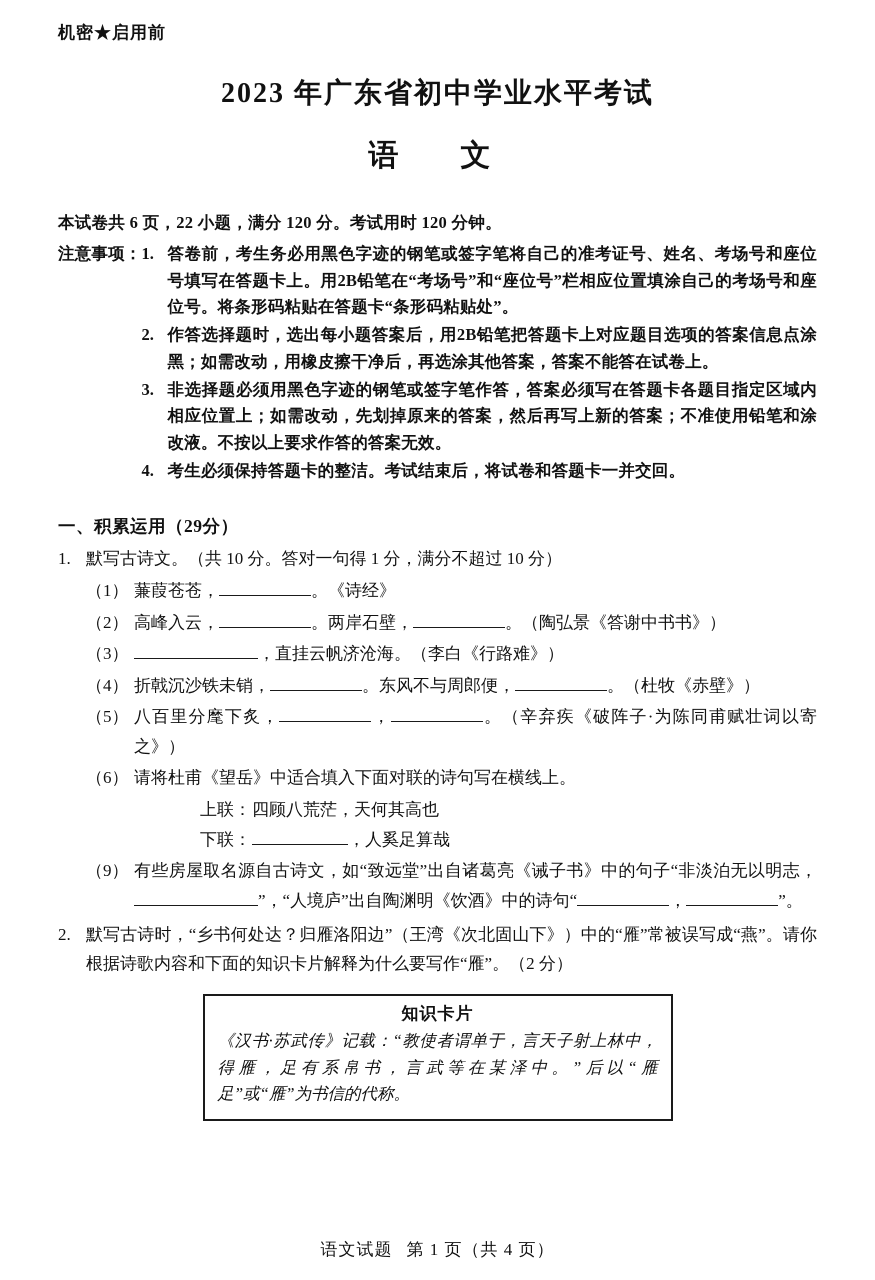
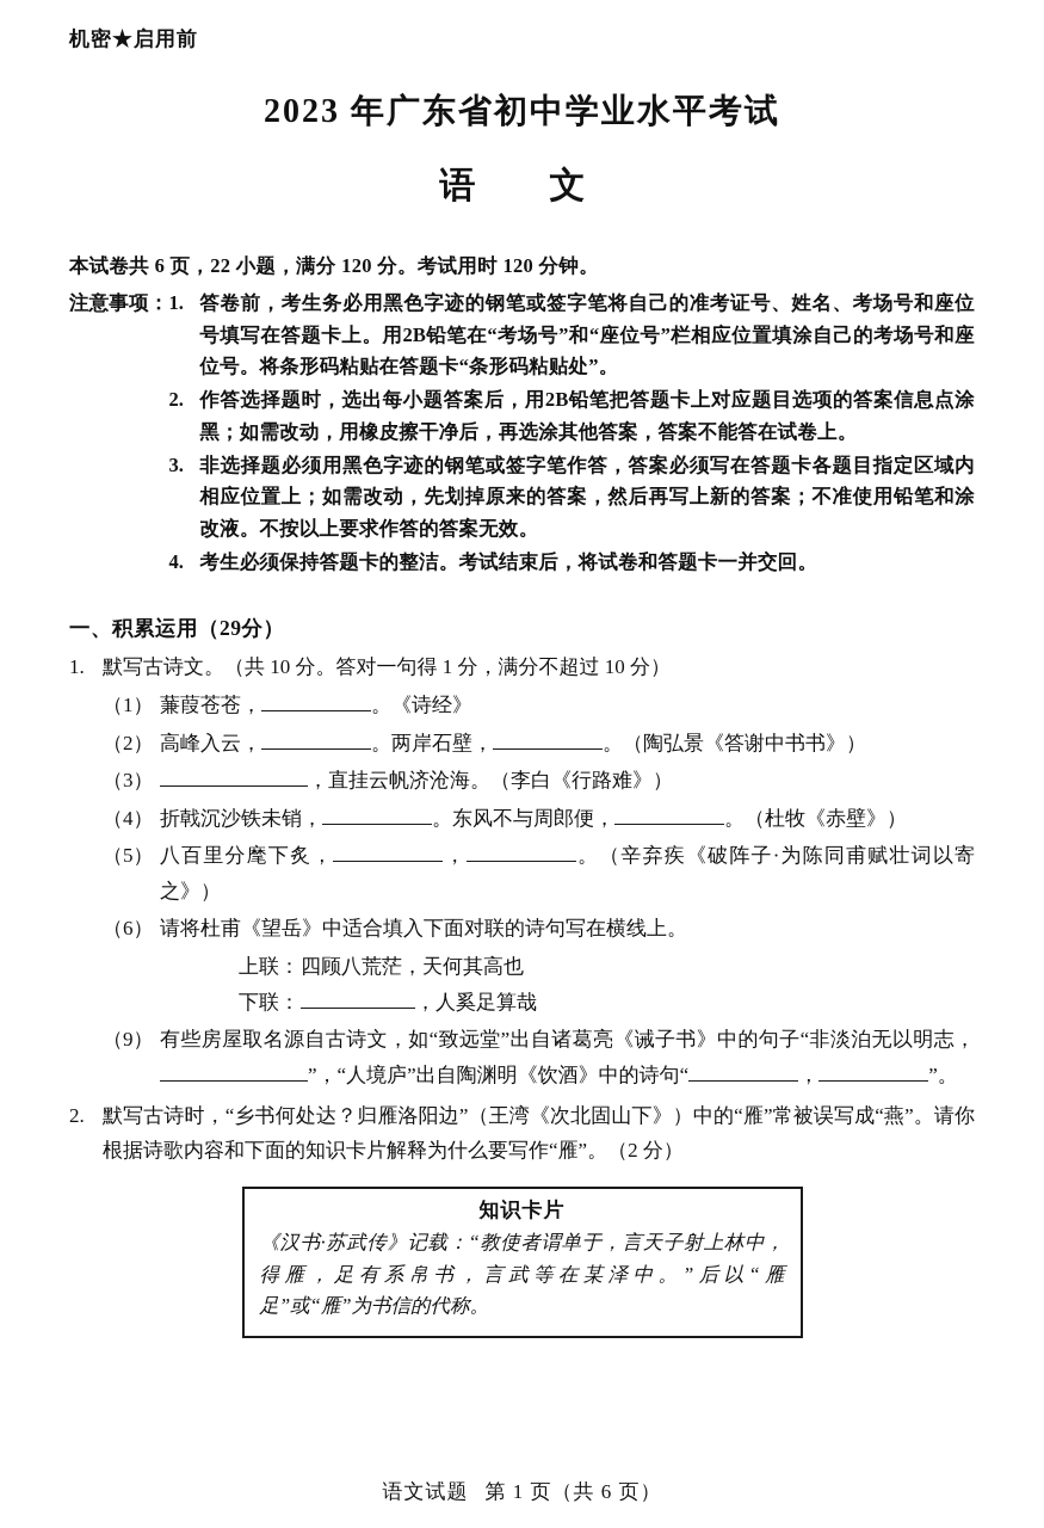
  机密★启用前
  2023 年广东省初中学业水平考试
  语 文
  本试卷共 6 页，22 小题，满分 120 分。考试用时 120 分钟。
  注意事项：
  1.
  答卷前，考生务必用黑色字迹的钢笔或签字笔将自己的准考证号、姓名、考场号和座位号填写在答题卡上。用2B铅笔在“考场号”和“座位号”栏相应位置填涂自己的考场号和座位号。将条形码粘贴在答题卡“条形码粘贴处”。
  2.
  作答选择题时，选出每小题答案后，用2B铅笔把答题卡上对应题目选项的答案信息点涂黑；如需改动，用橡皮擦干净后，再选涂其他答案，答案不能答在试卷上。
  3.
  非选择题必须用黑色字迹的钢笔或签字笔作答，答案必须写在答题卡各题目指定区域内相应位置上；如需改动，先划掉原来的答案，然后再写上新的答案；不准使用铅笔和涂改液。不按以上要求作答的答案无效。
  4.
  考生必须保持答题卡的整洁。考试结束后，将试卷和答题卡一并交回。
  一、积累运用（29分）
  1.
  默写古诗文。（共 10 分。答对一句得 1 分，满分不超过 10 分）
  （1）
  蒹葭苍苍， 。《诗经》
  （2）
  高峰入云， 。两岸石壁， 。（陶弘景《答谢中书书》）
  （3）
  ，直挂云帆济沧海。（李白《行路难》）
  （4）
  折戟沉沙铁未销， 。东风不与周郎便， 。（杜牧《赤壁》）
  （5）
  八百里分麾下炙， ， 。（辛弃疾《破阵子·为陈同甫赋壮词以寄之》）
  （6）
  请将杜甫《望岳》中适合填入下面对联的诗句写在横线上。
  上联：
  四顾八荒茫，天何其高也
  下联：
  ，人奚足算哉
  （9）
  有些房屋取名源自古诗文，如“致远堂”出自诸葛亮《诫子书》中的句子“非淡泊无以明志，”，“人境庐”出自陶渊明《饮酒》中的诗句“ ， ”。
  2.
  默写古诗时，“乡书何处达？归雁洛阳边”（王湾《次北固山下》）中的“雁”常被误写成“燕”。请你根据诗歌内容和下面的知识卡片解释为什么要写作“雁”。（2 分）
  知识卡片
  《汉书·苏武传》记载：“教使者谓单于，言天子射上林中，得雁，足有系帛书，言武等在某泽中。”后以“雁足”或“雁”为书信的代称。
- 语文试题 第 1 页（共 4 页）
+ 语文试题 第 1 页（共 6 页）
